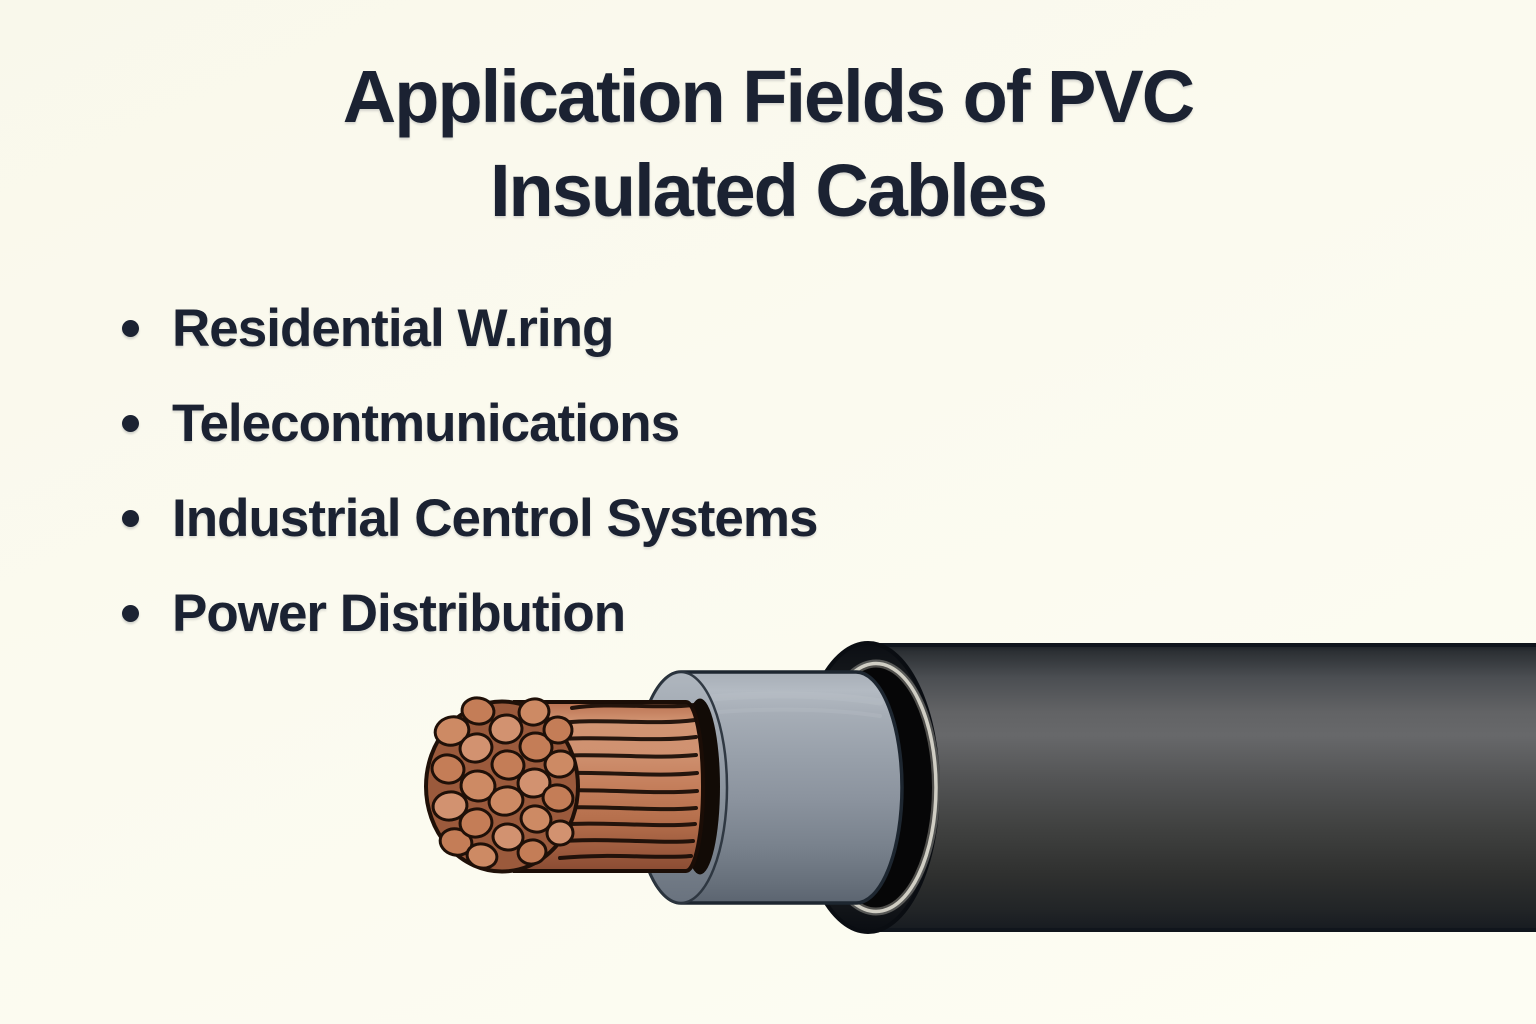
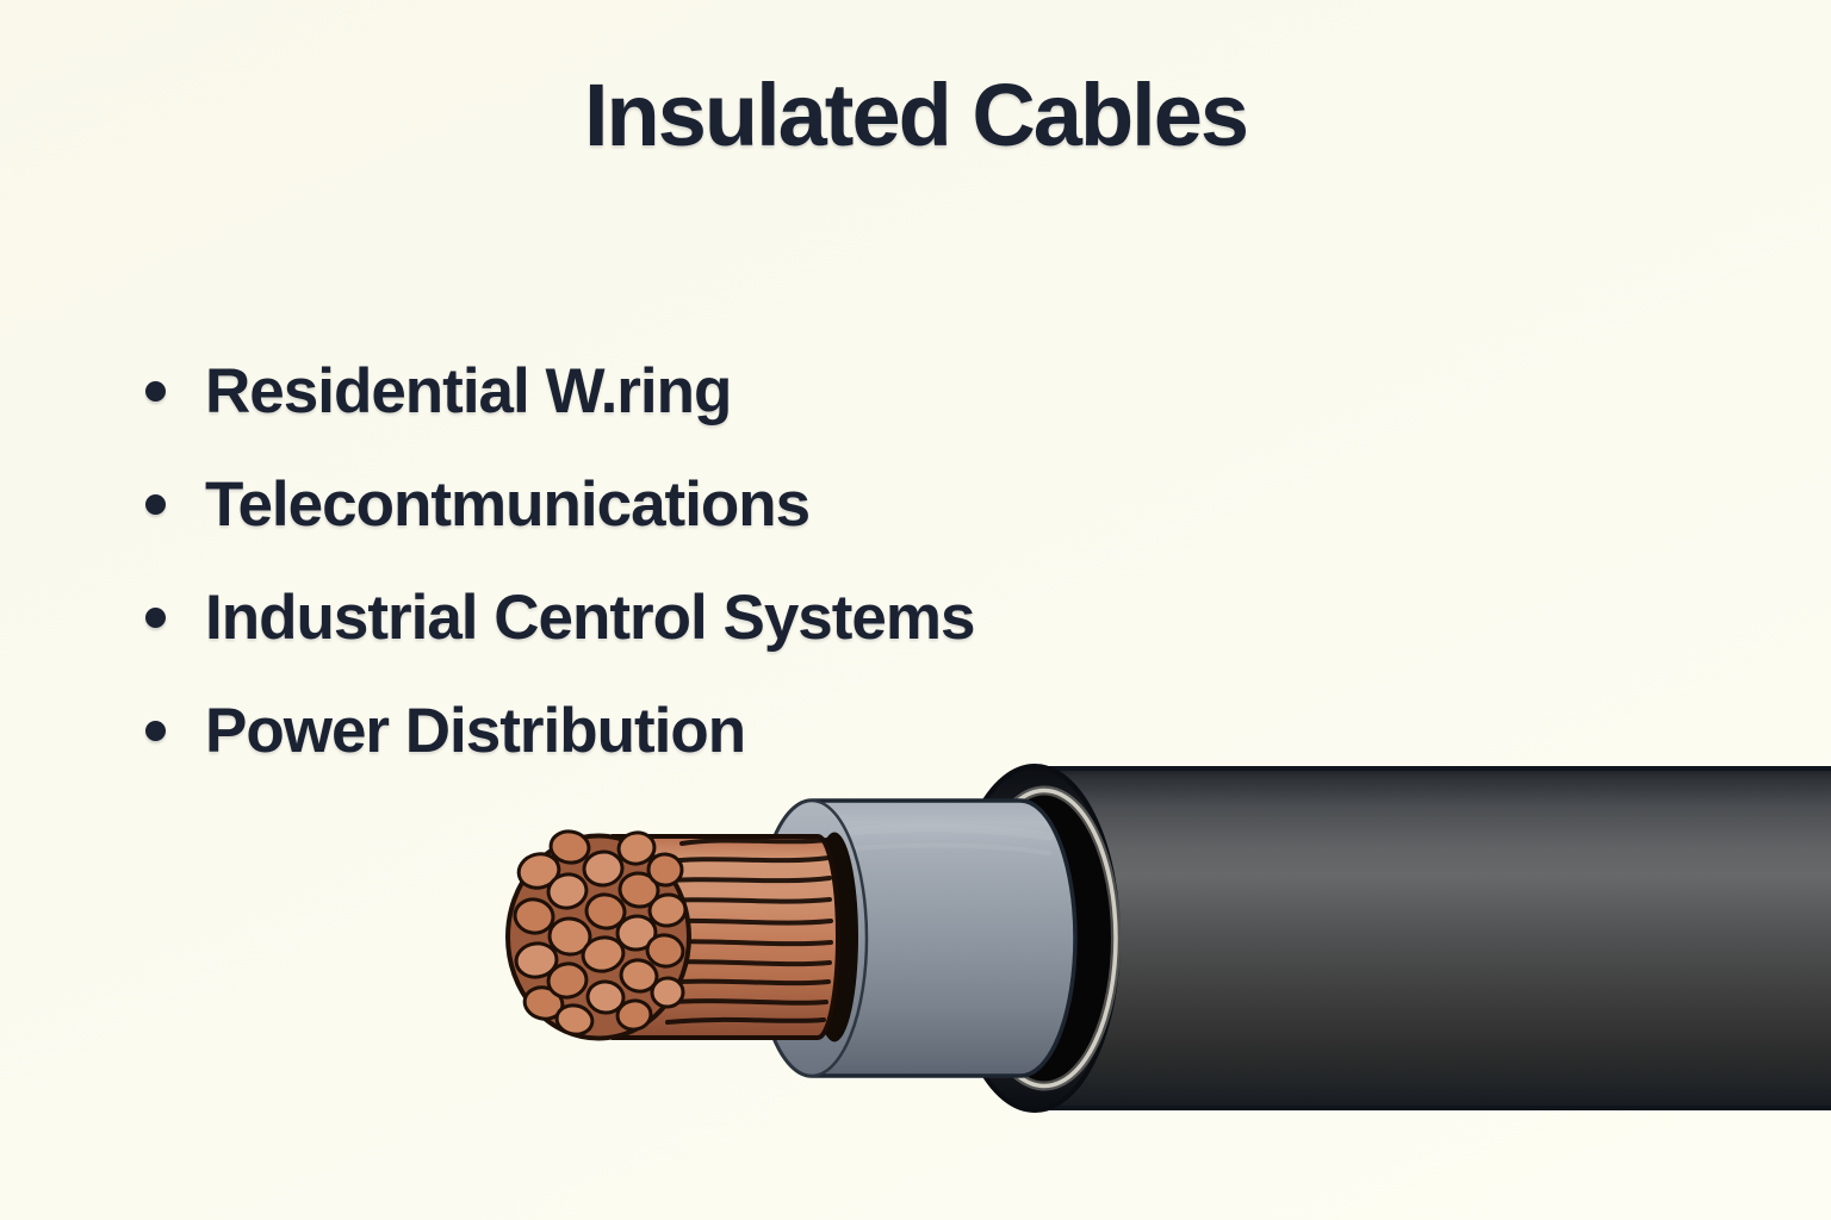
- Application Fields of PVC
  Insulated Cables
  Residential W.ring
  Telecontmunications
  Industrial Centrol Systems
  Power Distribution
